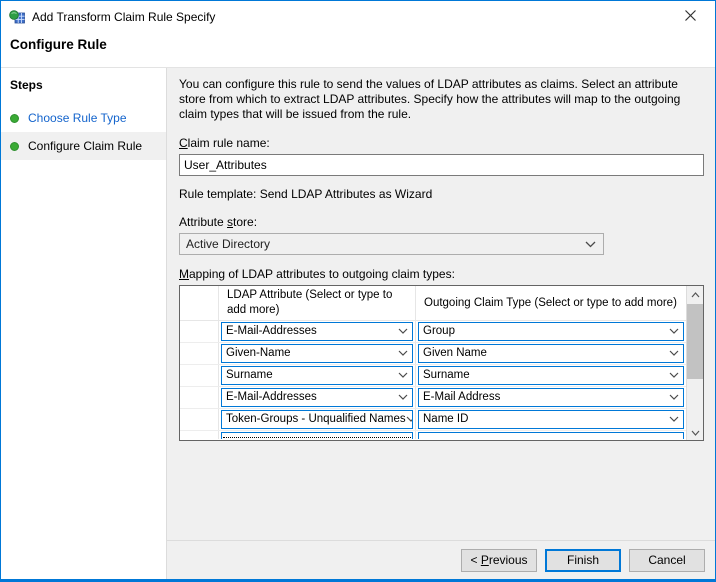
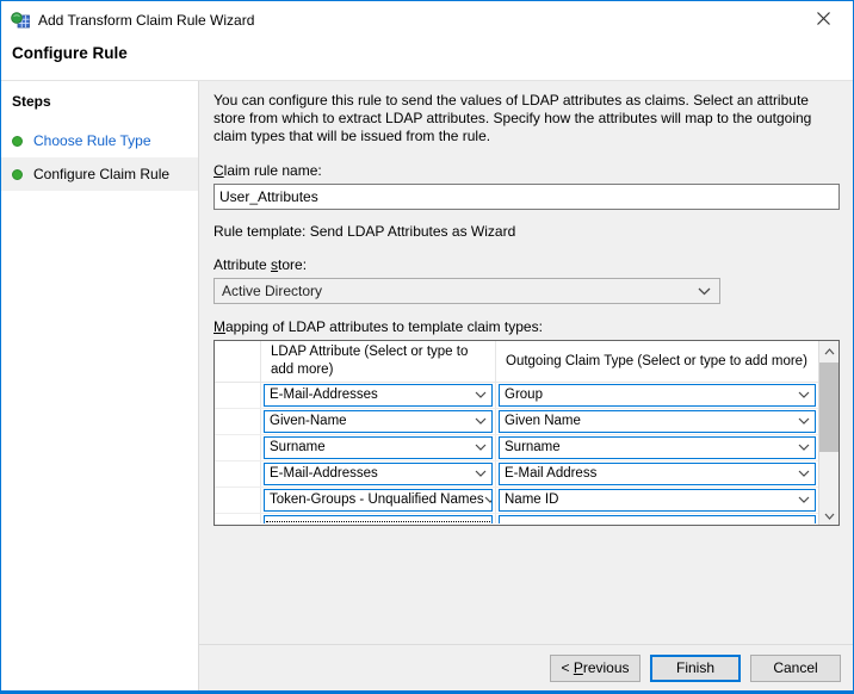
- Add Transform Claim Rule Specify
+ Add Transform Claim Rule Wizard
  Configure Rule
  Steps
  Choose Rule Type
  Configure Claim Rule
  You can configure this rule to send the values of LDAP attributes as claims. Select an attribute store from which to extract LDAP attributes. Specify how the attributes will map to the outgoing claim types that will be issued from the rule.
  Claim rule name:
  User_Attributes
  Rule template: Send LDAP Attributes as Wizard
  Attribute store:
  Active Directory
- Mapping of LDAP attributes to outgoing claim types:
+ Mapping of LDAP attributes to template claim types:
  LDAP Attribute (Select or type to add more)
  Outgoing Claim Type (Select or type to add more)
  E-Mail-Addresses
  Group
  Given-Name
  Given Name
  Surname
  Surname
  E-Mail-Addresses
  E-Mail Address
  Token-Groups - Unqualified Names
  Name ID
  < Previous
  Finish
  Cancel
